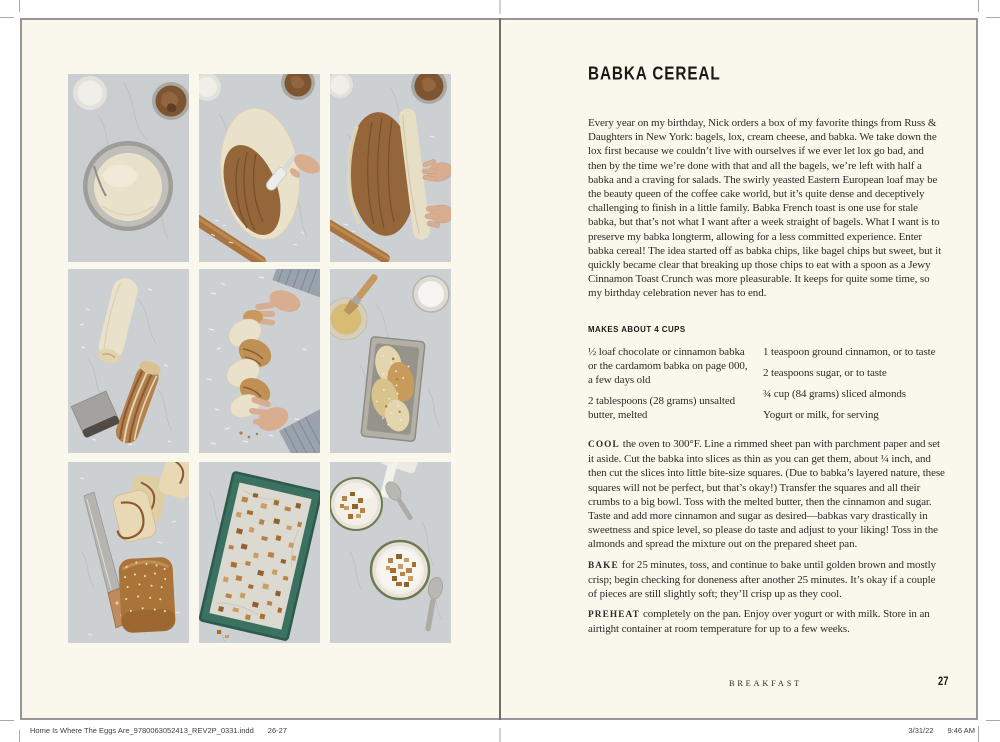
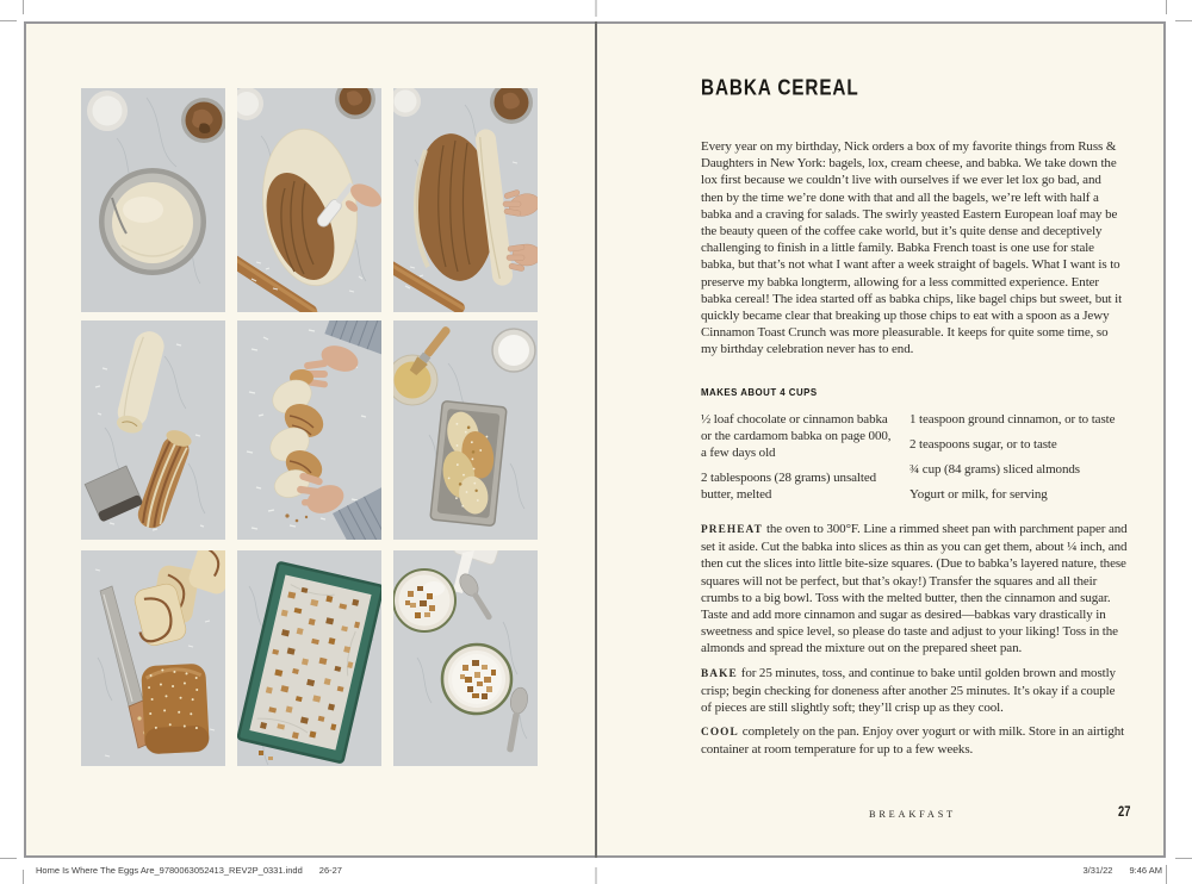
  BABKA CEREAL
  Every year on my birthday, Nick orders a box of my favorite things from Russ & Daughters in New York: bagels, lox, cream cheese, and babka. We take down the lox first because we couldn’t live with ourselves if we ever let lox go bad, and then by the time we’re done with that and all the bagels, we’re left with half a babka and a craving for salads. The swirly yeasted Eastern European loaf may be the beauty queen of the coffee cake world, but it’s quite dense and deceptively challenging to finish in a little family. Babka French toast is one use for stale babka, but that’s not what I want after a week straight of bagels. What I want is to preserve my babka longterm, allowing for a less committed experience. Enter babka cereal! The idea started off as babka chips, like bagel chips but sweet, but it quickly became clear that breaking up those chips to eat with a spoon as a Jewy Cinnamon Toast Crunch was more pleasurable. It keeps for quite some time, so my birthday celebration never has to end.
  MAKES ABOUT 4 CUPS
  ½ loaf chocolate or cinnamon babka or the cardamom babka on page 000, a few days old
  2 tablespoons (28 grams) unsalted butter, melted
  1 teaspoon ground cinnamon, or to taste
  2 teaspoons sugar, or to taste
  ¾ cup (84 grams) sliced almonds
  Yogurt or milk, for serving
- COOL the oven to 300°F. Line a rimmed sheet pan with parchment paper and set it aside. Cut the babka into slices as thin as you can get them, about ¼ inch, and then cut the slices into little bite-size squares. (Due to babka’s layered nature, these squares will not be perfect, but that’s okay!) Transfer the squares and all their crumbs to a big bowl. Toss with the melted butter, then the cinnamon and sugar. Taste and add more cinnamon and sugar as desired—babkas vary drastically in sweetness and spice level, so please do taste and adjust to your liking! Toss in the almonds and spread the mixture out on the prepared sheet pan.
+ PREHEAT the oven to 300°F. Line a rimmed sheet pan with parchment paper and set it aside. Cut the babka into slices as thin as you can get them, about ¼ inch, and then cut the slices into little bite-size squares. (Due to babka’s layered nature, these squares will not be perfect, but that’s okay!) Transfer the squares and all their crumbs to a big bowl. Toss with the melted butter, then the cinnamon and sugar. Taste and add more cinnamon and sugar as desired—babkas vary drastically in sweetness and spice level, so please do taste and adjust to your liking! Toss in the almonds and spread the mixture out on the prepared sheet pan.
  BAKE for 25 minutes, toss, and continue to bake until golden brown and mostly crisp; begin checking for doneness after another 25 minutes. It’s okay if a couple of pieces are still slightly soft; they’ll crisp up as they cool.
- PREHEAT completely on the pan. Enjoy over yogurt or with milk. Store in an airtight container at room temperature for up to a few weeks.
+ COOL completely on the pan. Enjoy over yogurt or with milk. Store in an airtight container at room temperature for up to a few weeks.
  BREAKFAST
  27
  Home Is Where The Eggs Are_9780063052413_REV2P_0331.indd 26-27
  3/31/22 9:46 AM
